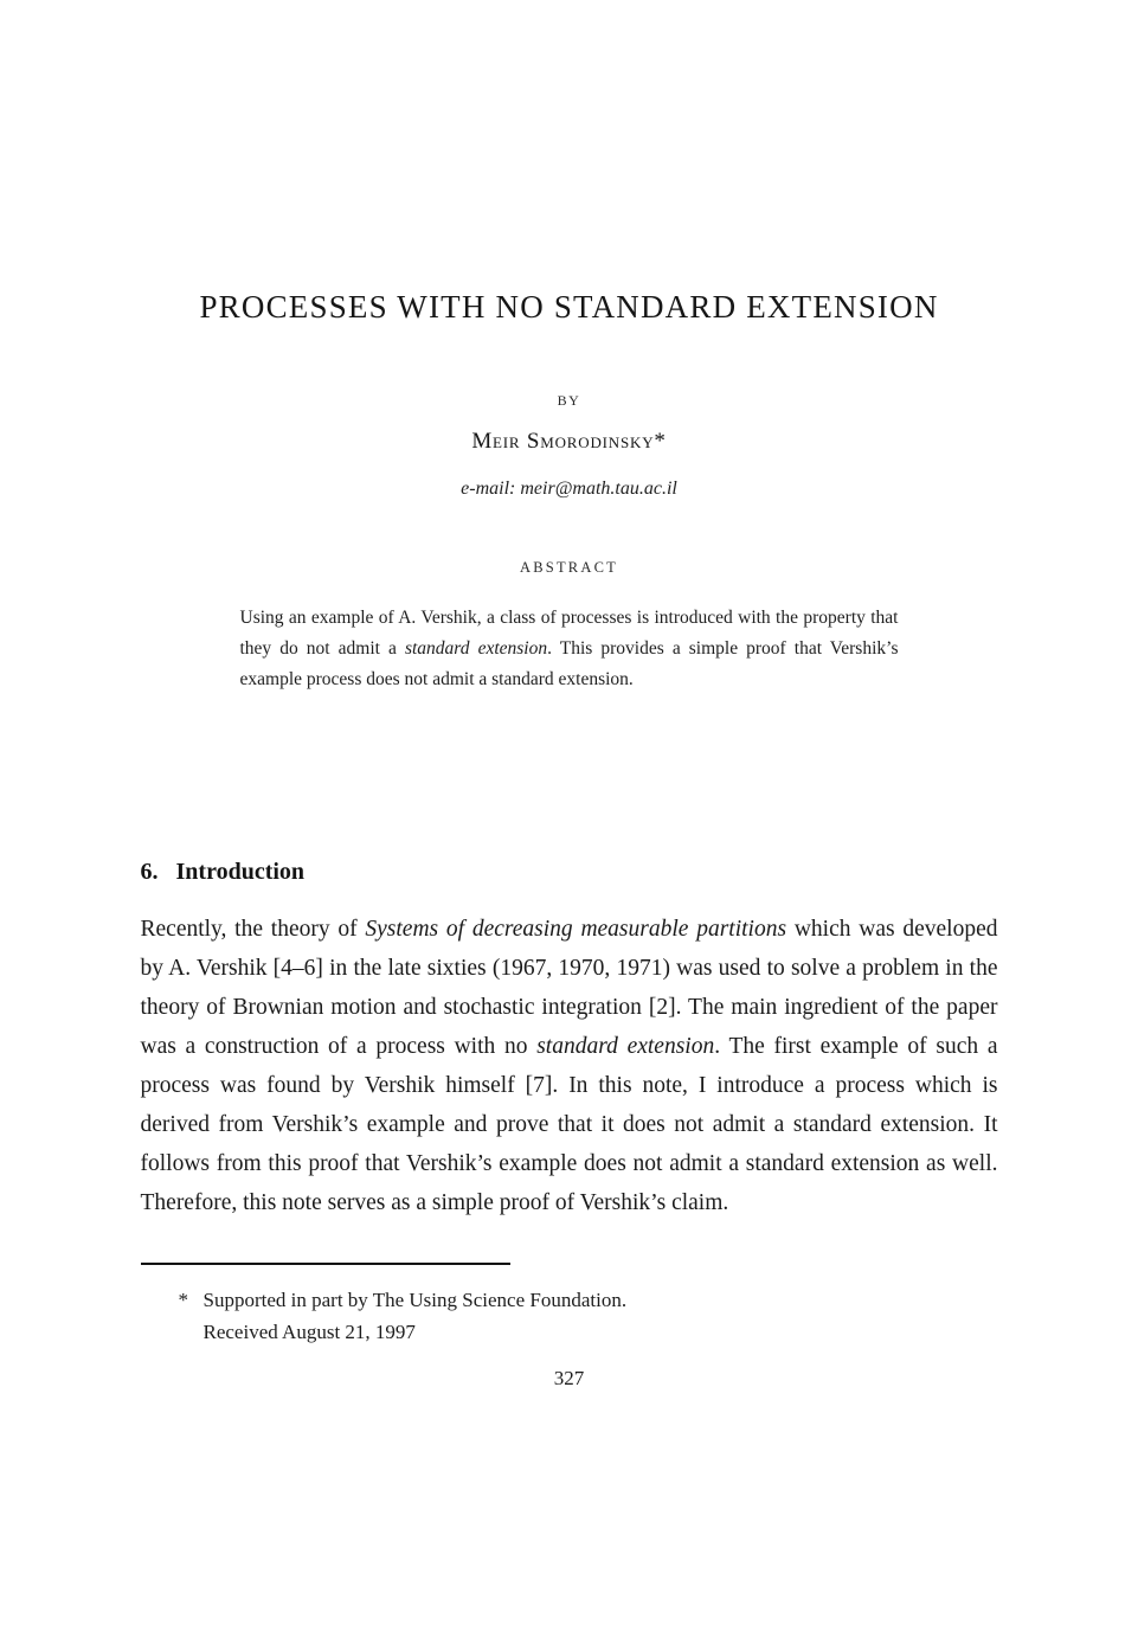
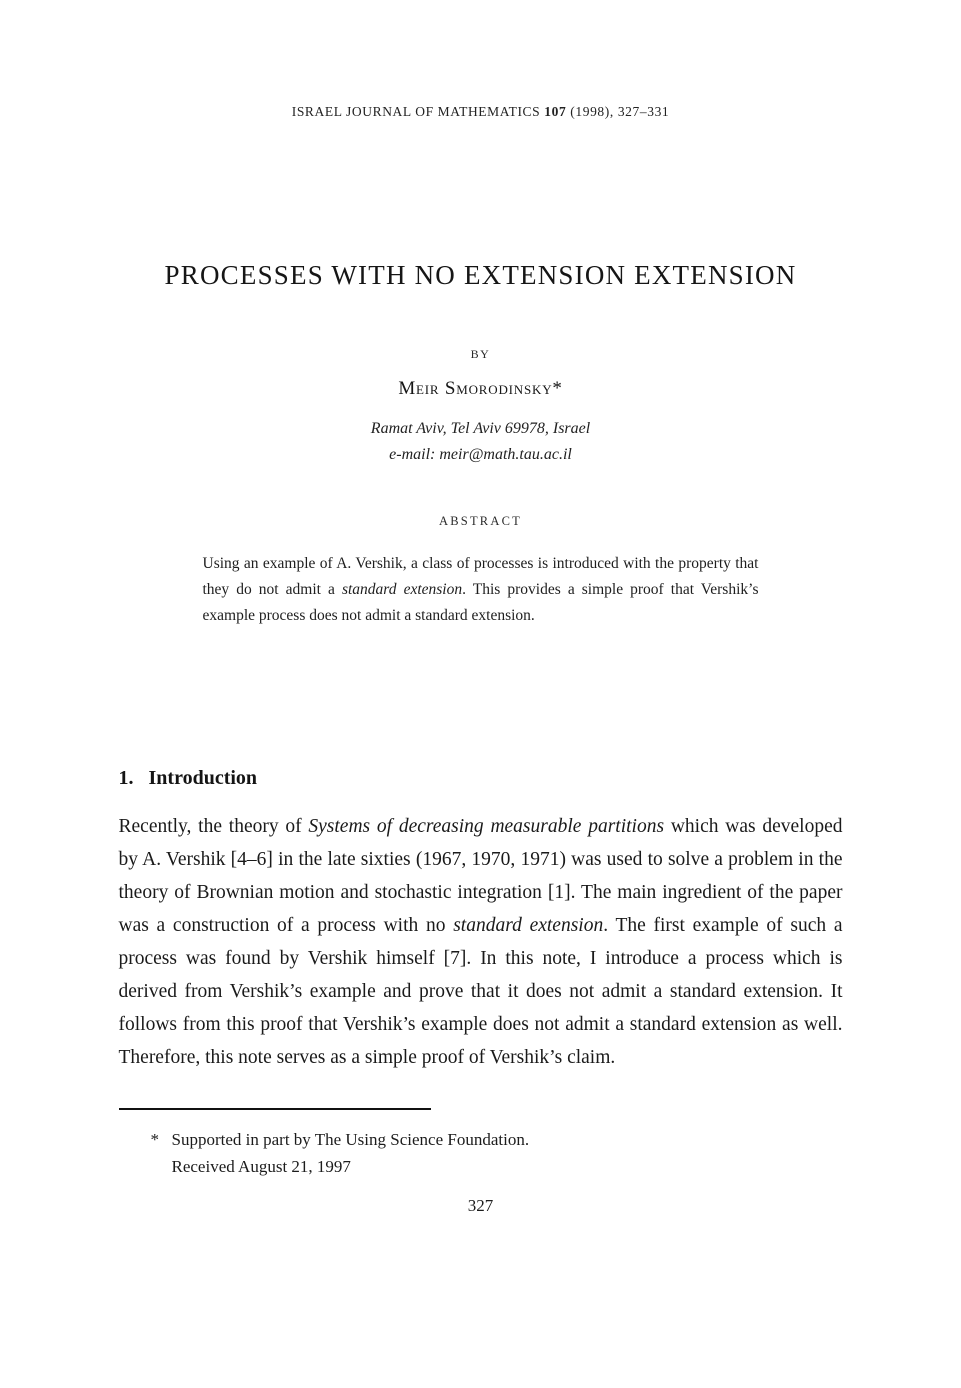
+ ISRAEL JOURNAL OF MATHEMATICS 107 (1998), 327–331
- PROCESSES WITH NO STANDARD EXTENSION
+ PROCESSES WITH NO EXTENSION EXTENSION
  BY
  Meir Smorodinsky*
+ Ramat Aviv, Tel Aviv 69978, Israel
  e-mail: meir@math.tau.ac.il
  ABSTRACT
  Using an example of A. Vershik, a class of processes is introduced with the property that they do not admit a standard extension. This provides a simple proof that Vershik’s example process does not admit a standard extension.
- 6. Introduction
+ 1. Introduction
- Recently, the theory of Systems of decreasing measurable partitions which was developed by A. Vershik [4–6] in the late sixties (1967, 1970, 1971) was used to solve a problem in the theory of Brownian motion and stochastic integration [2]. The main ingredient of the paper was a construction of a process with no standard extension. The first example of such a process was found by Vershik himself [7]. In this note, I introduce a process which is derived from Vershik’s example and prove that it does not admit a standard extension. It follows from this proof that Vershik’s example does not admit a standard extension as well. Therefore, this note serves as a simple proof of Vershik’s claim.
+ Recently, the theory of Systems of decreasing measurable partitions which was developed by A. Vershik [4–6] in the late sixties (1967, 1970, 1971) was used to solve a problem in the theory of Brownian motion and stochastic integration [1]. The main ingredient of the paper was a construction of a process with no standard extension. The first example of such a process was found by Vershik himself [7]. In this note, I introduce a process which is derived from Vershik’s example and prove that it does not admit a standard extension. It follows from this proof that Vershik’s example does not admit a standard extension as well. Therefore, this note serves as a simple proof of Vershik’s claim.
  * Supported in part by The Using Science Foundation.
  Received August 21, 1997
  327
